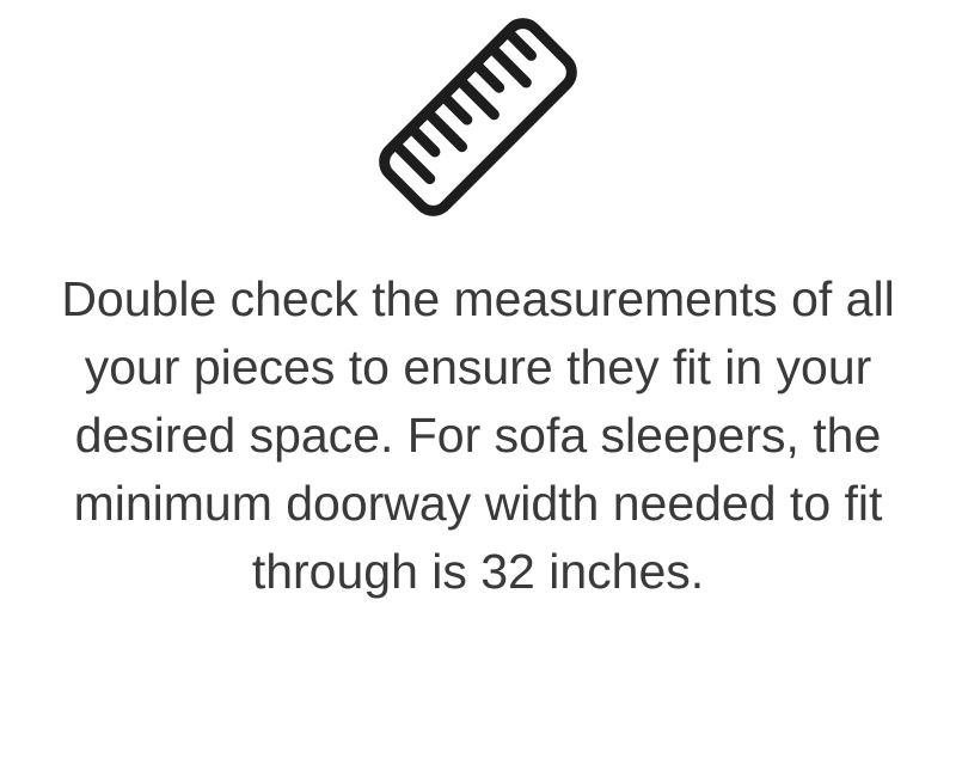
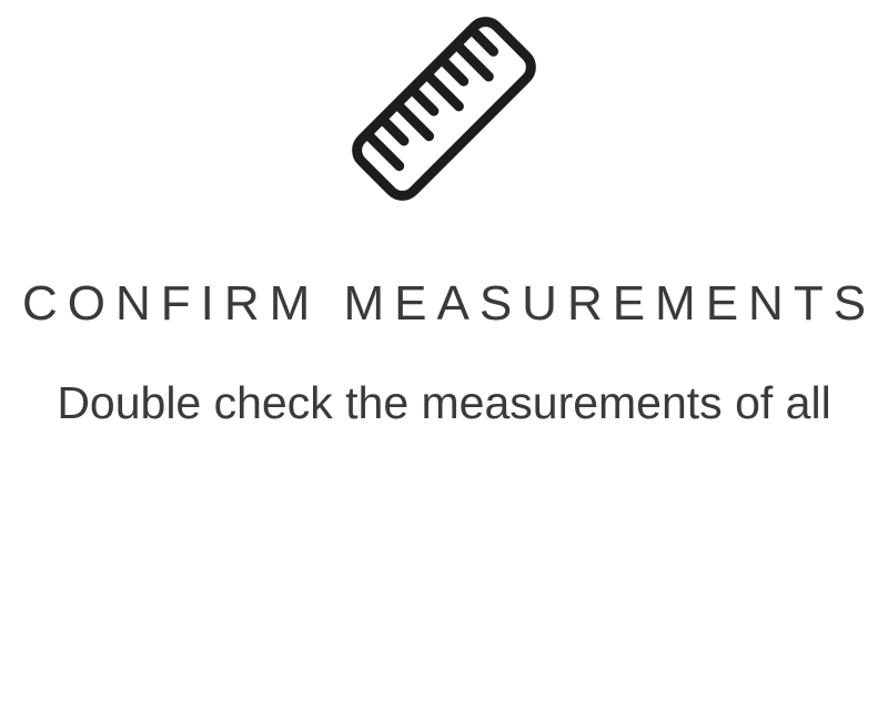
+ CONFIRM MEASUREMENTS
  Double check the measurements of all
- your pieces to ensure they fit in your
- desired space. For sofa sleepers, the
- minimum doorway width needed to fit
- through is 32 inches.
